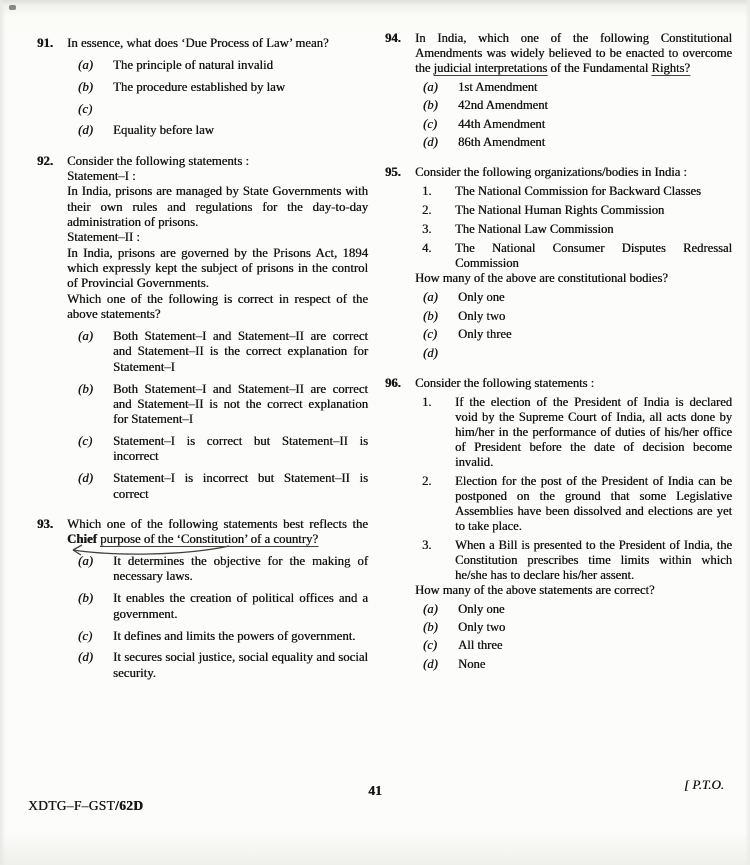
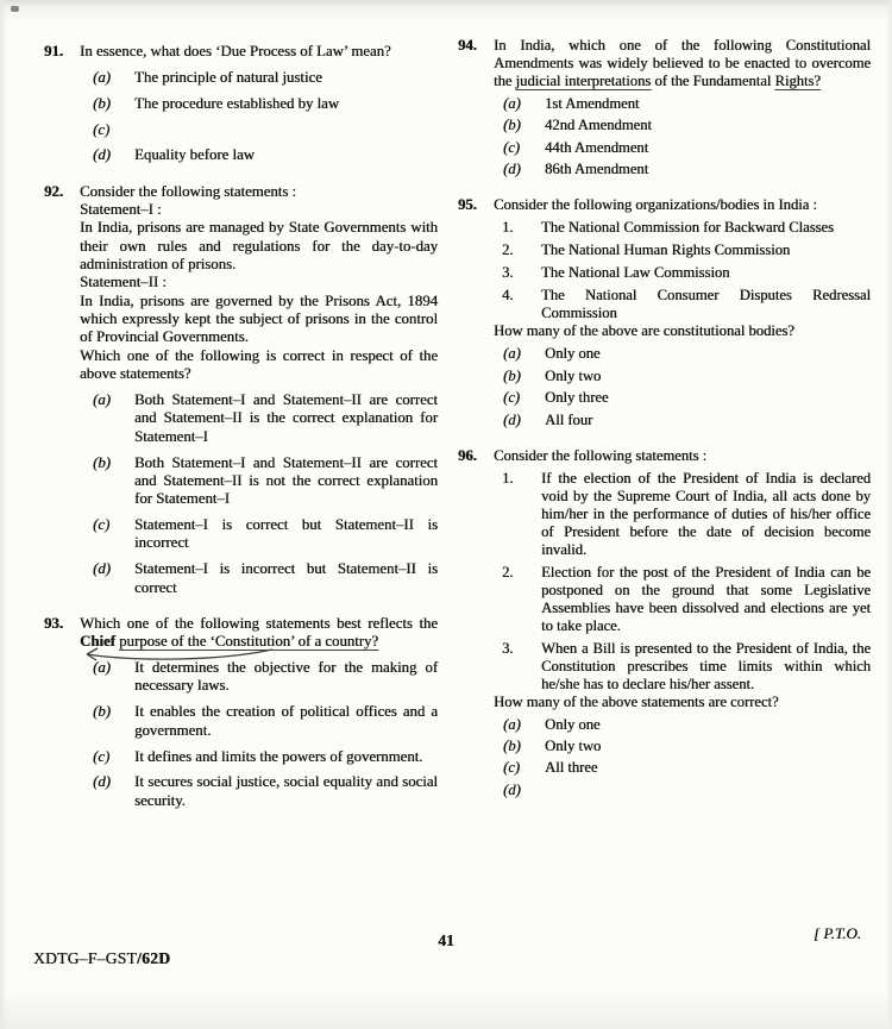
  91.
  In essence, what does ‘Due Process of Law’ mean?
  (a)
- The principle of natural invalid
+ The principle of natural justice
  (b)
  The procedure established by law
  (c)
  (d)
  Equality before law
  92.
  Consider the following statements :
  Statement–I :
  In India, prisons are managed by State Governments with their own rules and regulations for the day-to-day administration of prisons.
  Statement–II :
  In India, prisons are governed by the Prisons Act, 1894 which expressly kept the subject of prisons in the control of Provincial Governments.
  Which one of the following is correct in respect of the above statements?
  (a)
  Both Statement–I and Statement–II are correct and Statement–II is the correct explanation for Statement–I
  (b)
  Both Statement–I and Statement–II are correct and Statement–II is not the correct explanation for Statement–I
  (c)
  Statement–I is correct but Statement–II is incorrect
  (d)
  Statement–I is incorrect but Statement–II is correct
  93.
  Which one of the following statements best reflects the Chief purpose of the ‘Constitution’ of a country?
  (a)
  It determines the objective for the making of necessary laws.
  (b)
  It enables the creation of political offices and a government.
  (c)
  It defines and limits the powers of government.
  (d)
  It secures social justice, social equality and social security.
  94.
  In India, which one of the following Constitutional Amendments was widely believed to be enacted to overcome the judicial interpretations of the Fundamental Rights?
  (a)
  1st Amendment
  (b)
  42nd Amendment
  (c)
  44th Amendment
  (d)
  86th Amendment
  95.
  Consider the following organizations/bodies in India :
  1.
  The National Commission for Backward Classes
  2.
  The National Human Rights Commission
  3.
  The National Law Commission
  4.
  The National Consumer Disputes Redressal Commission
  How many of the above are constitutional bodies?
  (a)
  Only one
  (b)
  Only two
  (c)
  Only three
  (d)
+ All four
  96.
  Consider the following statements :
  1.
  If the election of the President of India is declared void by the Supreme Court of India, all acts done by him/her in the performance of duties of his/her office of President before the date of decision become invalid.
  2.
  Election for the post of the President of India can be postponed on the ground that some Legislative Assemblies have been dissolved and elections are yet to take place.
  3.
  When a Bill is presented to the President of India, the Constitution prescribes time limits within which he/she has to declare his/her assent.
  How many of the above statements are correct?
  (a)
  Only one
  (b)
  Only two
  (c)
  All three
  (d)
- None
  41
  XDTG–F–GST/62D
  [ P.T.O.
